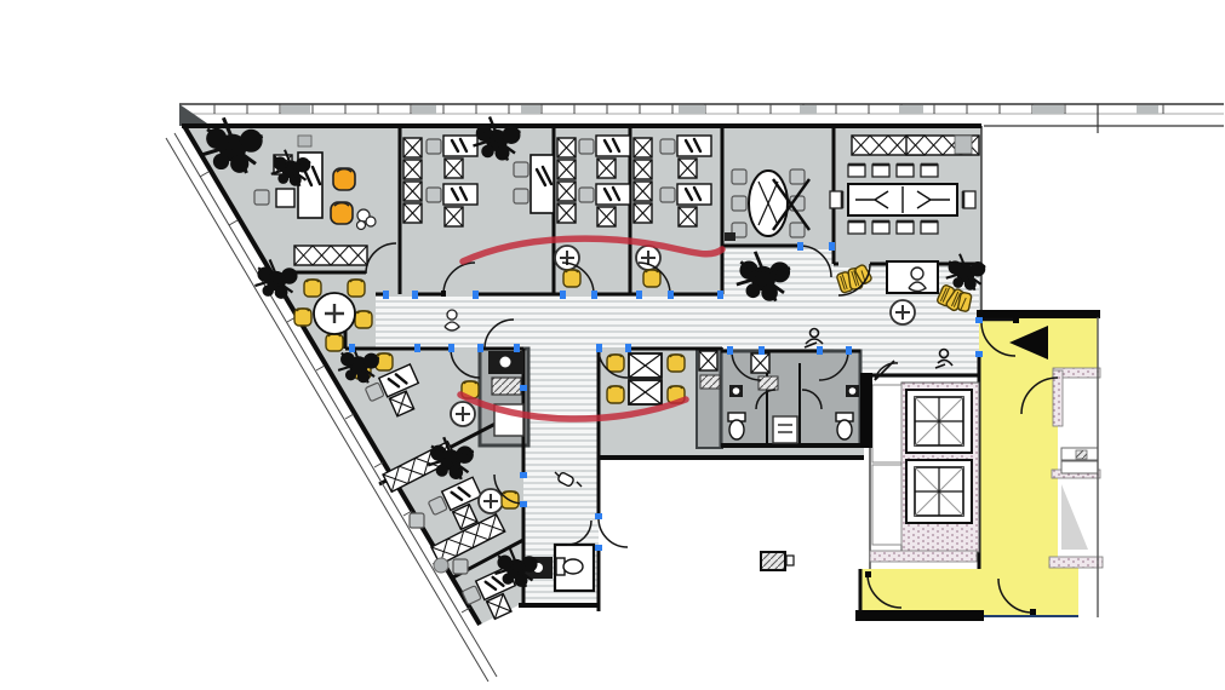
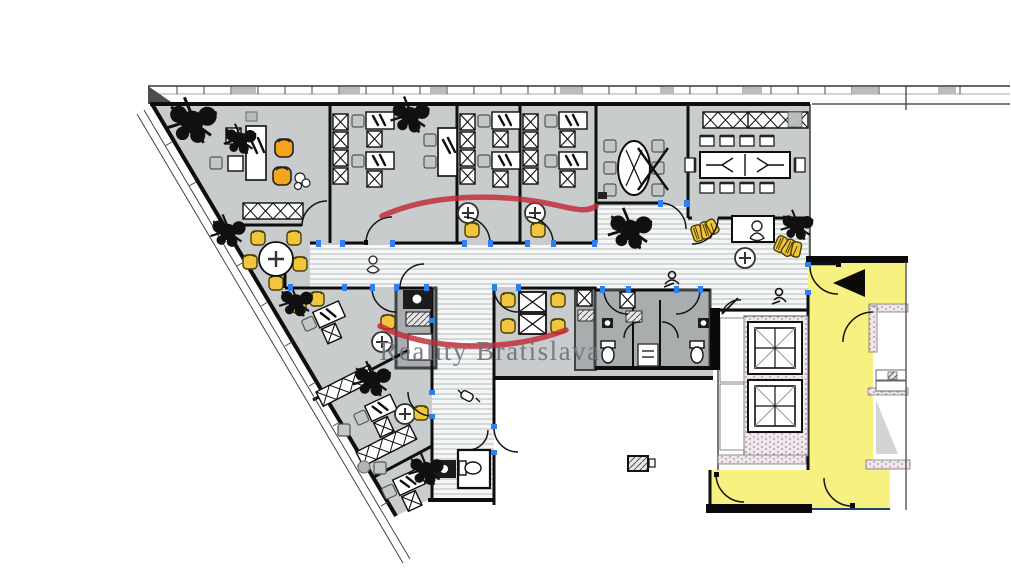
+ Reality Bratislava
